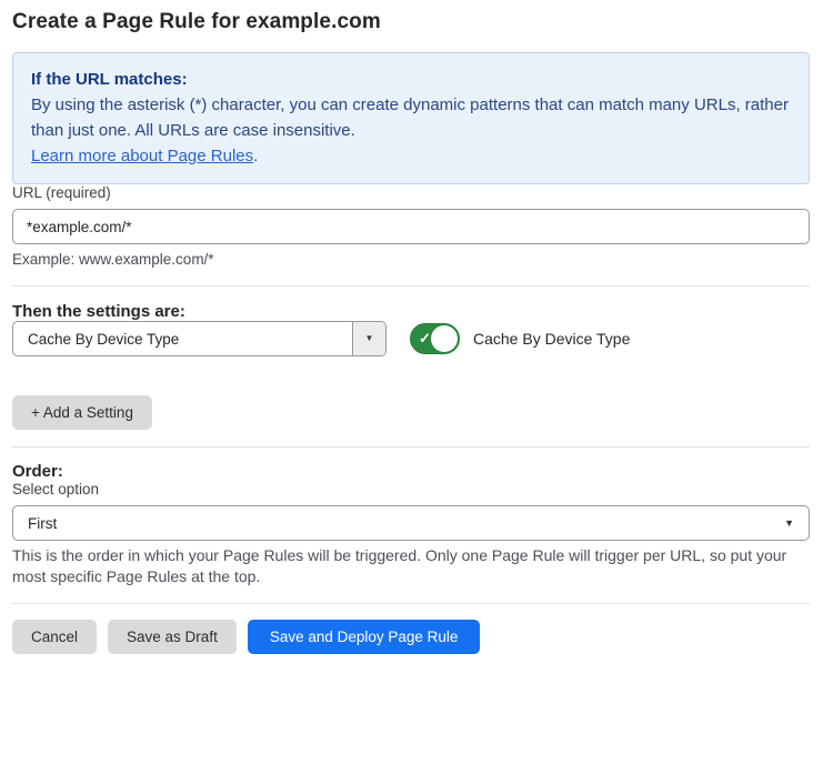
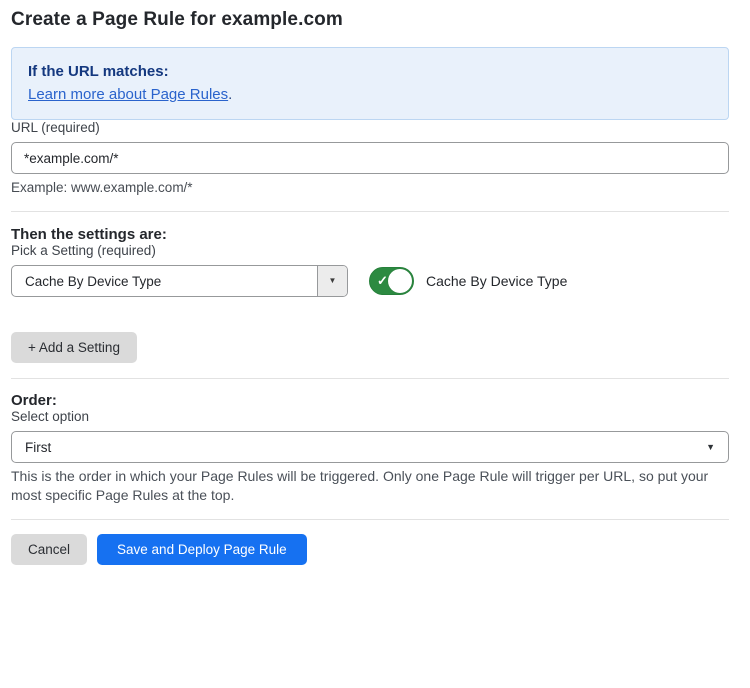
  Create a Page Rule for example.com
  If the URL matches:
- By using the asterisk (*) character, you can create dynamic patterns that can match many URLs, rather than just one. All URLs are case insensitive.
  Learn more about Page Rules.
  URL (required)
  *example.com/*
  Example: www.example.com/*
  Then the settings are:
+ Pick a Setting (required)
  Cache By Device Type
  ▼
  ✓
  Cache By Device Type
  + Add a Setting
  Order:
  Select option
  First
  ▼
  This is the order in which your Page Rules will be triggered. Only one Page Rule will trigger per URL, so put your most specific Page Rules at the top.
  Cancel
- Save as Draft
  Save and Deploy Page Rule
